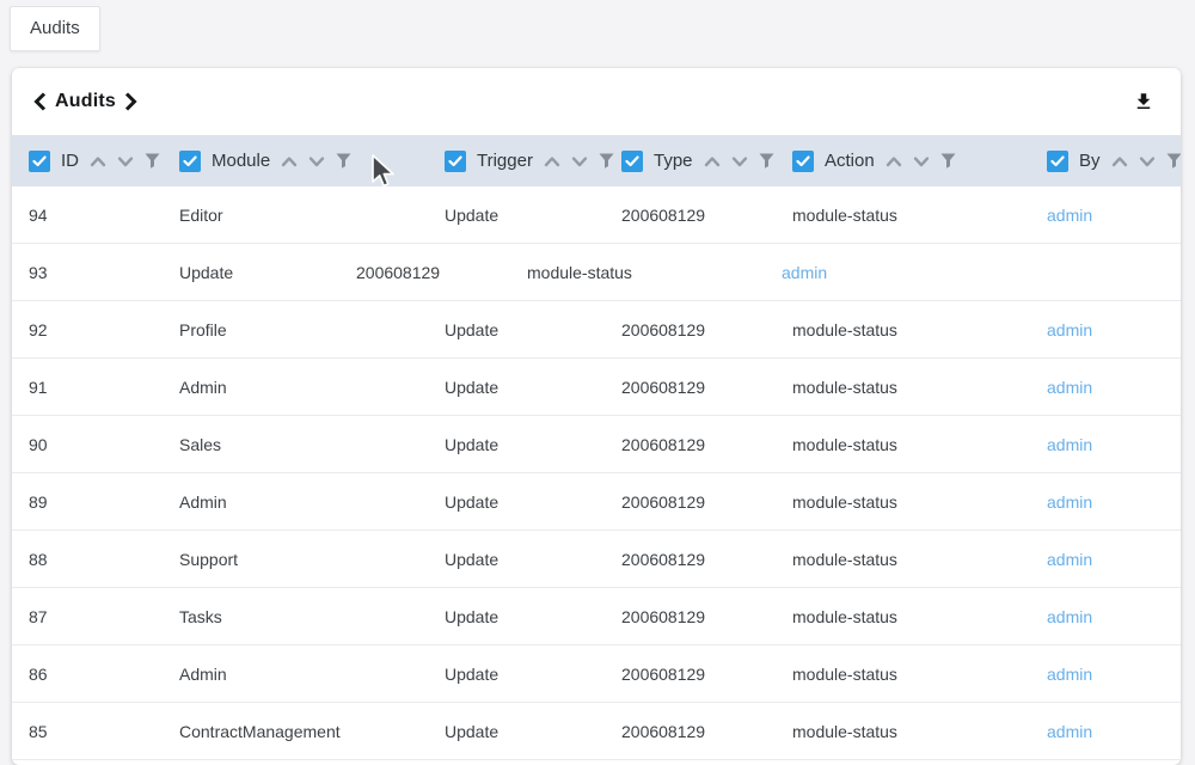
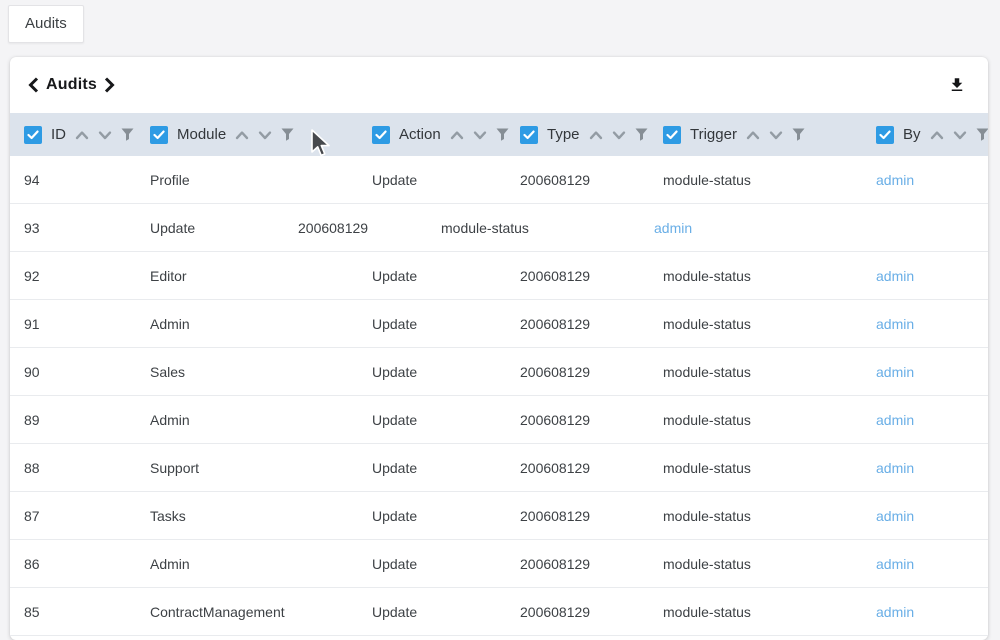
  Audits
  Audits
  ID
  Module
- Trigger
+ Action
  Type
- Action
+ Trigger
  By
  94
- Editor
+ Profile
  Update
  200608129
  module-status
  admin
  93
  Update
  200608129
  module-status
  admin
  92
- Profile
+ Editor
  Update
  200608129
  module-status
  admin
  91
  Admin
  Update
  200608129
  module-status
  admin
  90
  Sales
  Update
  200608129
  module-status
  admin
  89
  Admin
  Update
  200608129
  module-status
  admin
  88
  Support
  Update
  200608129
  module-status
  admin
  87
  Tasks
  Update
  200608129
  module-status
  admin
  86
  Admin
  Update
  200608129
  module-status
  admin
  85
  ContractManagement
  Update
  200608129
  module-status
  admin
